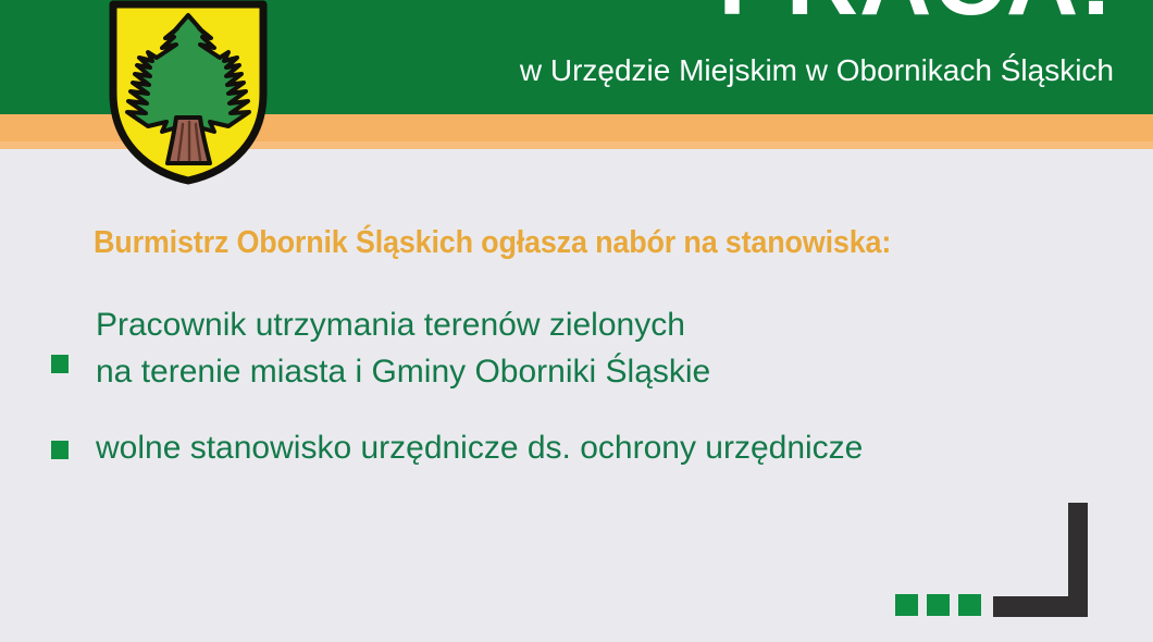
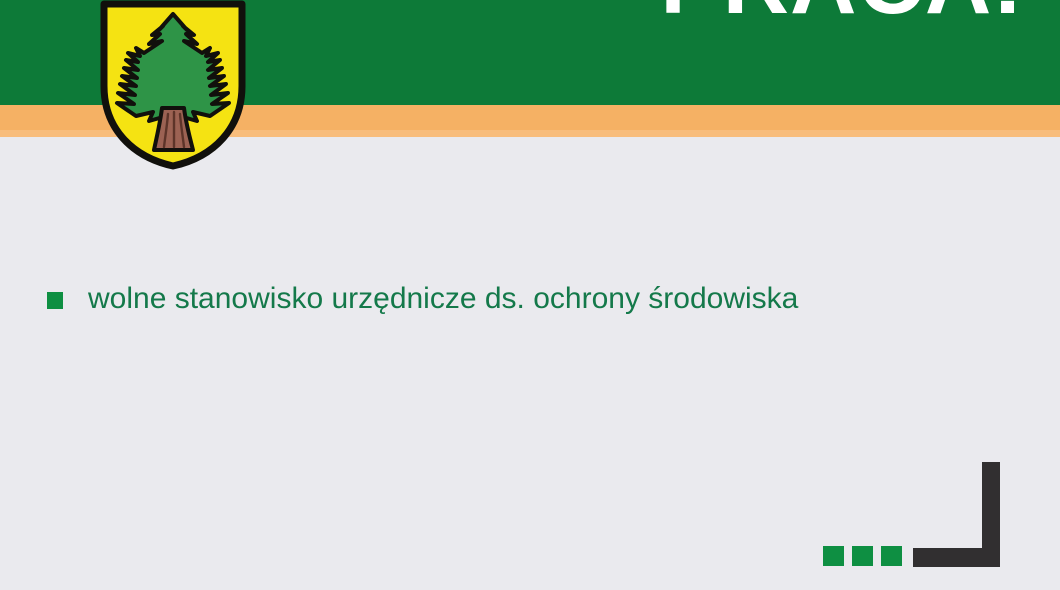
- w Urzędzie Miejskim w Obornikach Śląskich
- Burmistrz Obornik Śląskich ogłasza nabór na stanowiska:
- Pracownik utrzymania terenów zielonych
- na terenie miasta i Gminy Oborniki Śląskie
- wolne stanowisko urzędnicze ds. ochrony urzędnicze
+ wolne stanowisko urzędnicze ds. ochrony środowiska
